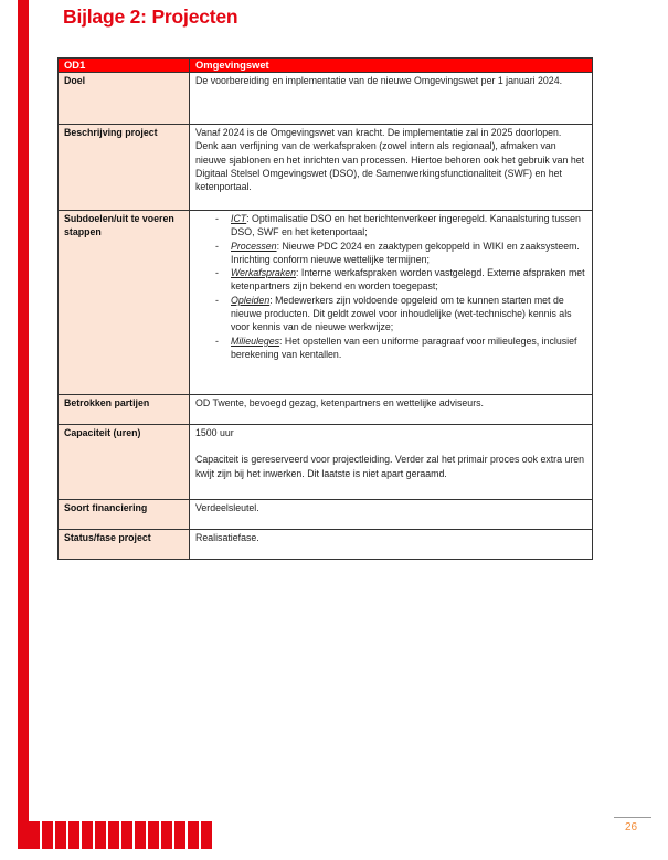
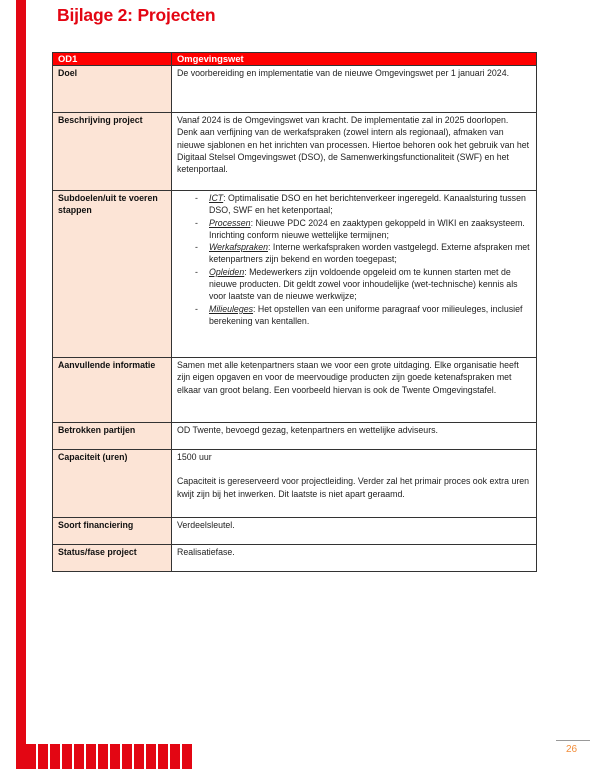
  Bijlage 2: Projecten
  OD1	Omgevingswet
  Doel	De voorbereiding en implementatie van de nieuwe Omgevingswet per 1 januari 2024.
  Beschrijving project	Vanaf 2024 is de Omgevingswet van kracht. De implementatie zal in 2025 doorlopen. Denk aan verfijning van de werkafspraken (zowel intern als regionaal), afmaken van nieuwe sjablonen en het inrichten van processen. Hiertoe behoren ook het gebruik van het Digitaal Stelsel Omgevingswet (DSO), de Samenwerkingsfunctionaliteit (SWF) en het ketenportaal.
- Subdoelen/uit te voeren stappen	ICT: Optimalisatie DSO en het berichtenverkeer ingeregeld. Kanaalsturing tussen DSO, SWF en het ketenportaal; Processen: Nieuwe PDC 2024 en zaaktypen gekoppeld in WIKI en zaaksysteem. Inrichting conform nieuwe wettelijke termijnen; Werkafspraken: Interne werkafspraken worden vastgelegd. Externe afspraken met ketenpartners zijn bekend en worden toegepast; Opleiden: Medewerkers zijn voldoende opgeleid om te kunnen starten met de nieuwe producten. Dit geldt zowel voor inhoudelijke (wet-technische) kennis als voor kennis van de nieuwe werkwijze; Milieuleges: Het opstellen van een uniforme paragraaf voor milieuleges, inclusief berekening van kentallen.
+ Subdoelen/uit te voeren stappen	ICT: Optimalisatie DSO en het berichtenverkeer ingeregeld. Kanaalsturing tussen DSO, SWF en het ketenportaal; Processen: Nieuwe PDC 2024 en zaaktypen gekoppeld in WIKI en zaaksysteem. Inrichting conform nieuwe wettelijke termijnen; Werkafspraken: Interne werkafspraken worden vastgelegd. Externe afspraken met ketenpartners zijn bekend en worden toegepast; Opleiden: Medewerkers zijn voldoende opgeleid om te kunnen starten met de nieuwe producten. Dit geldt zowel voor inhoudelijke (wet-technische) kennis als voor laatste van de nieuwe werkwijze; Milieuleges: Het opstellen van een uniforme paragraaf voor milieuleges, inclusief berekening van kentallen.
+ Aanvullende informatie	Samen met alle ketenpartners staan we voor een grote uitdaging. Elke organisatie heeft zijn eigen opgaven en voor de meervoudige producten zijn goede ketenafspraken met elkaar van groot belang. Een voorbeeld hiervan is ook de Twente Omgevingstafel.
  Betrokken partijen	OD Twente, bevoegd gezag, ketenpartners en wettelijke adviseurs.
  Capaciteit (uren)	1500 uur Capaciteit is gereserveerd voor projectleiding. Verder zal het primair proces ook extra uren kwijt zijn bij het inwerken. Dit laatste is niet apart geraamd.
  Soort financiering	Verdeelsleutel.
  Status/fase project	Realisatiefase.
  26
